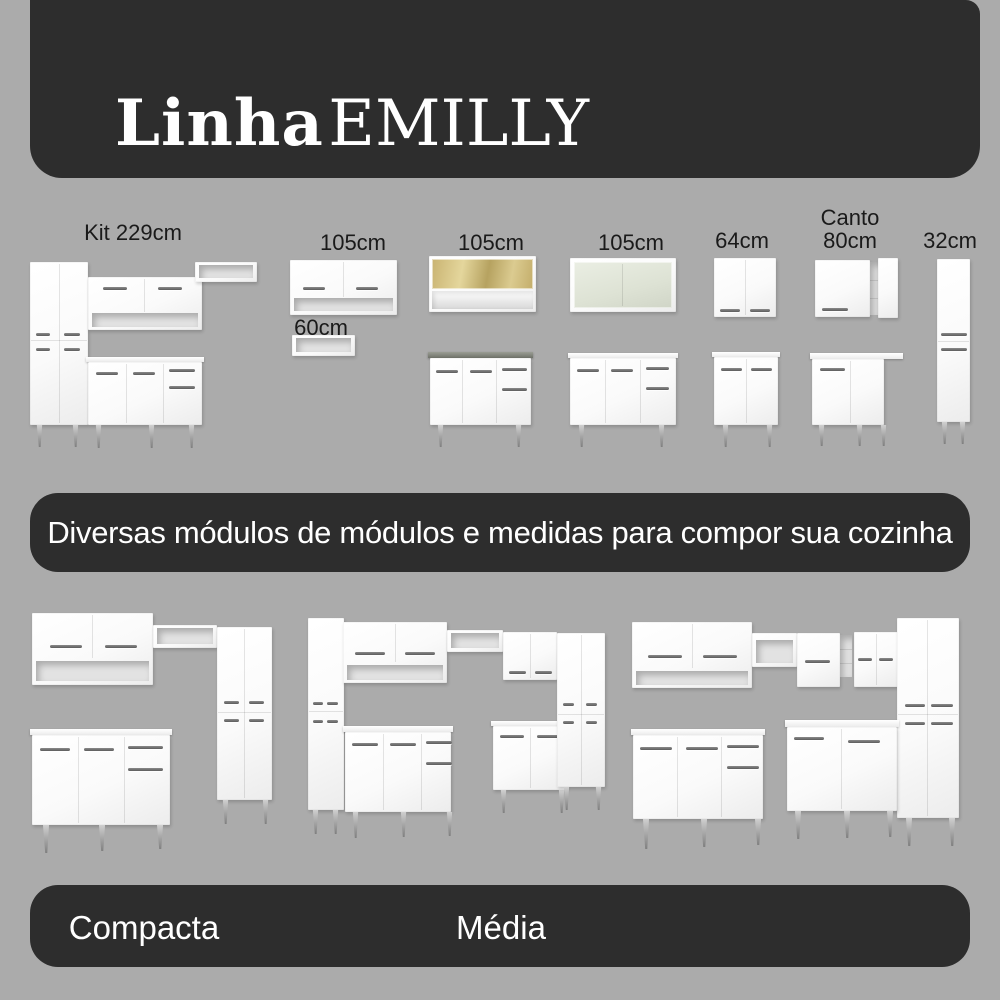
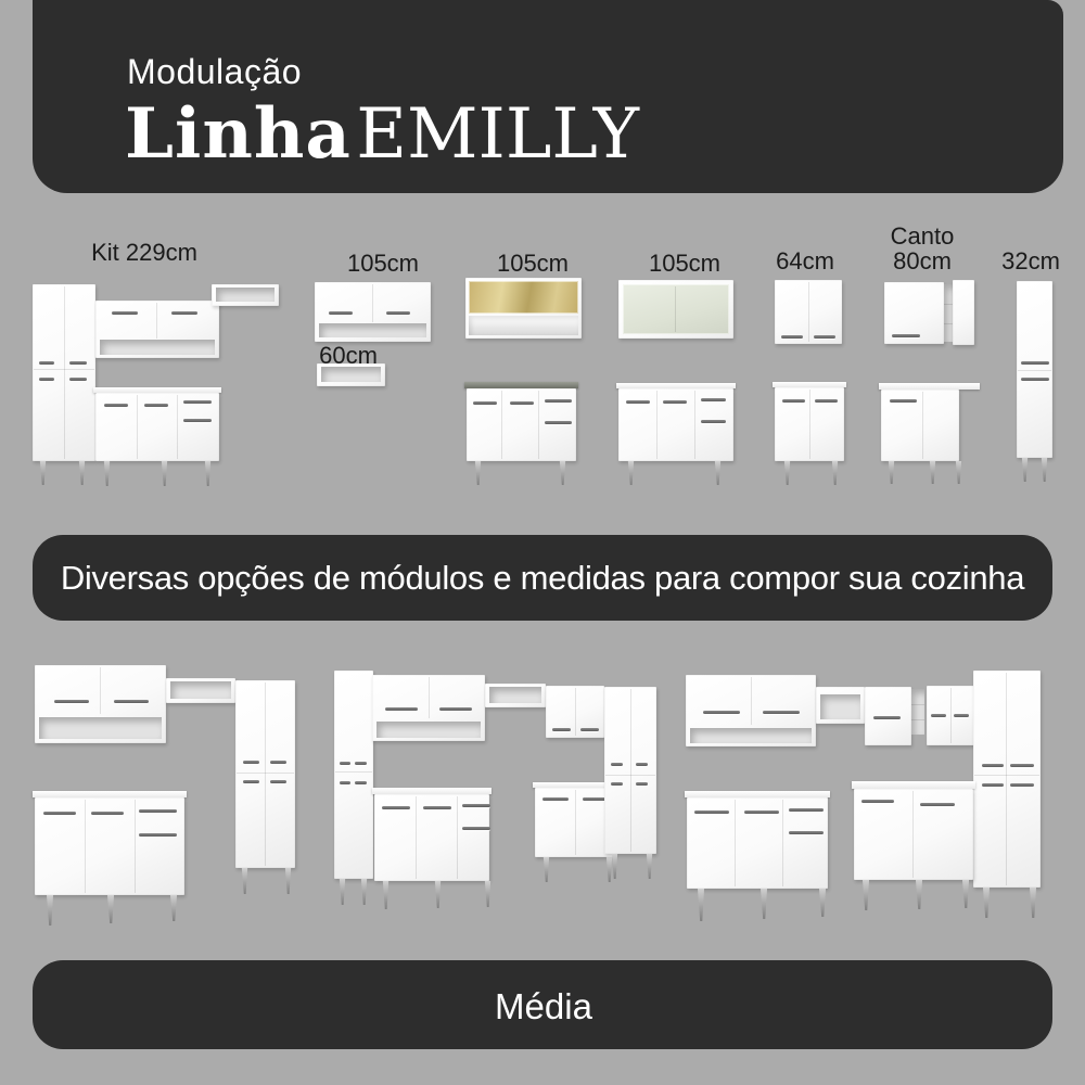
+ Modulação
  Linha EMILLY
  Kit 229cm
  105cm
  60cm
  105cm
  105cm
  64cm
  Canto
  80cm
  32cm
- Diversas módulos de módulos e medidas para compor sua cozinha
+ Diversas opções de módulos e medidas para compor sua cozinha
- Compacta
  Média
